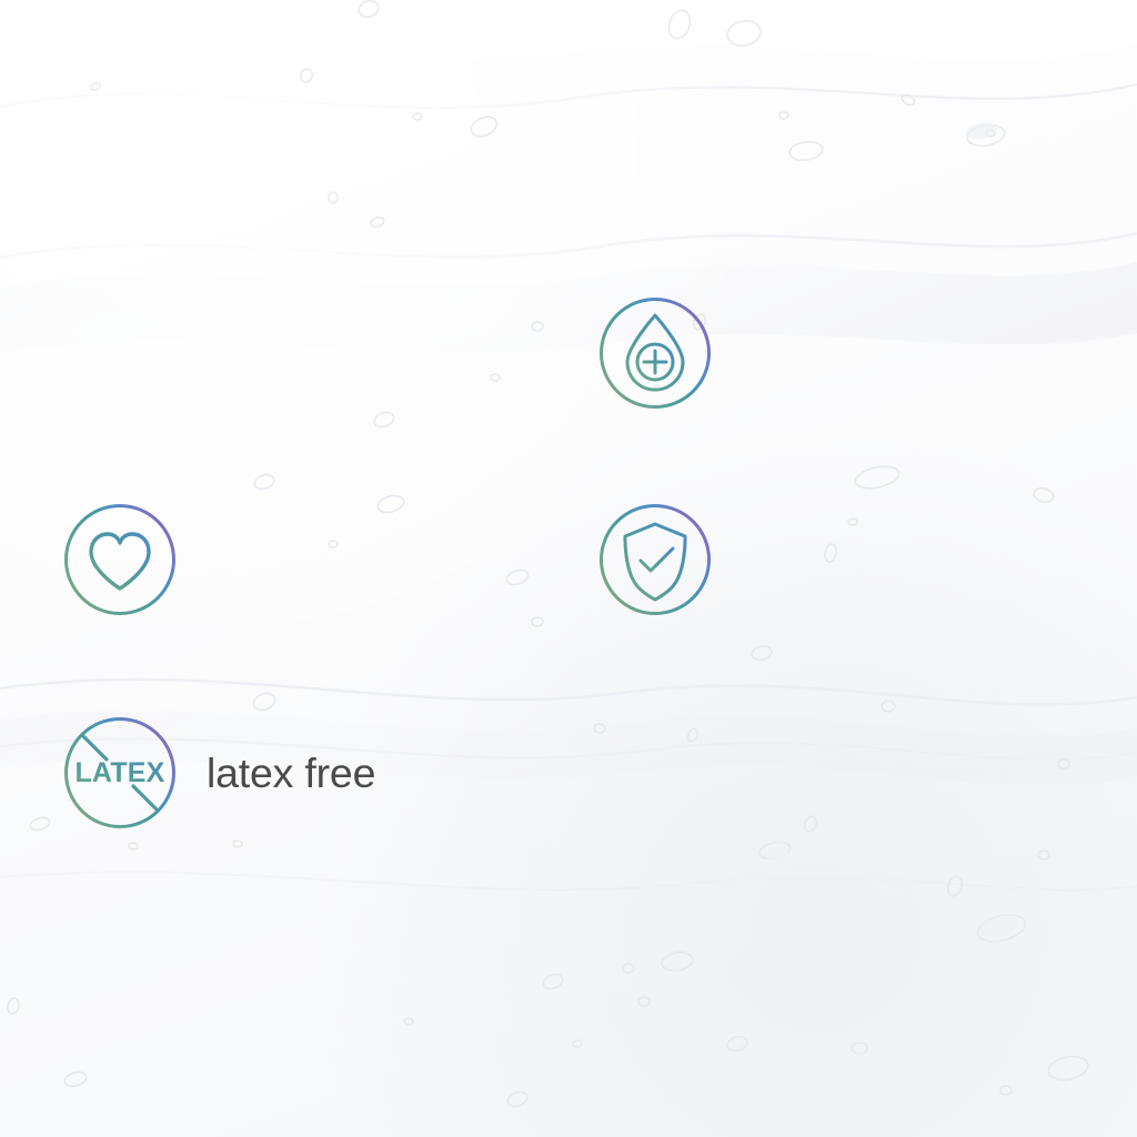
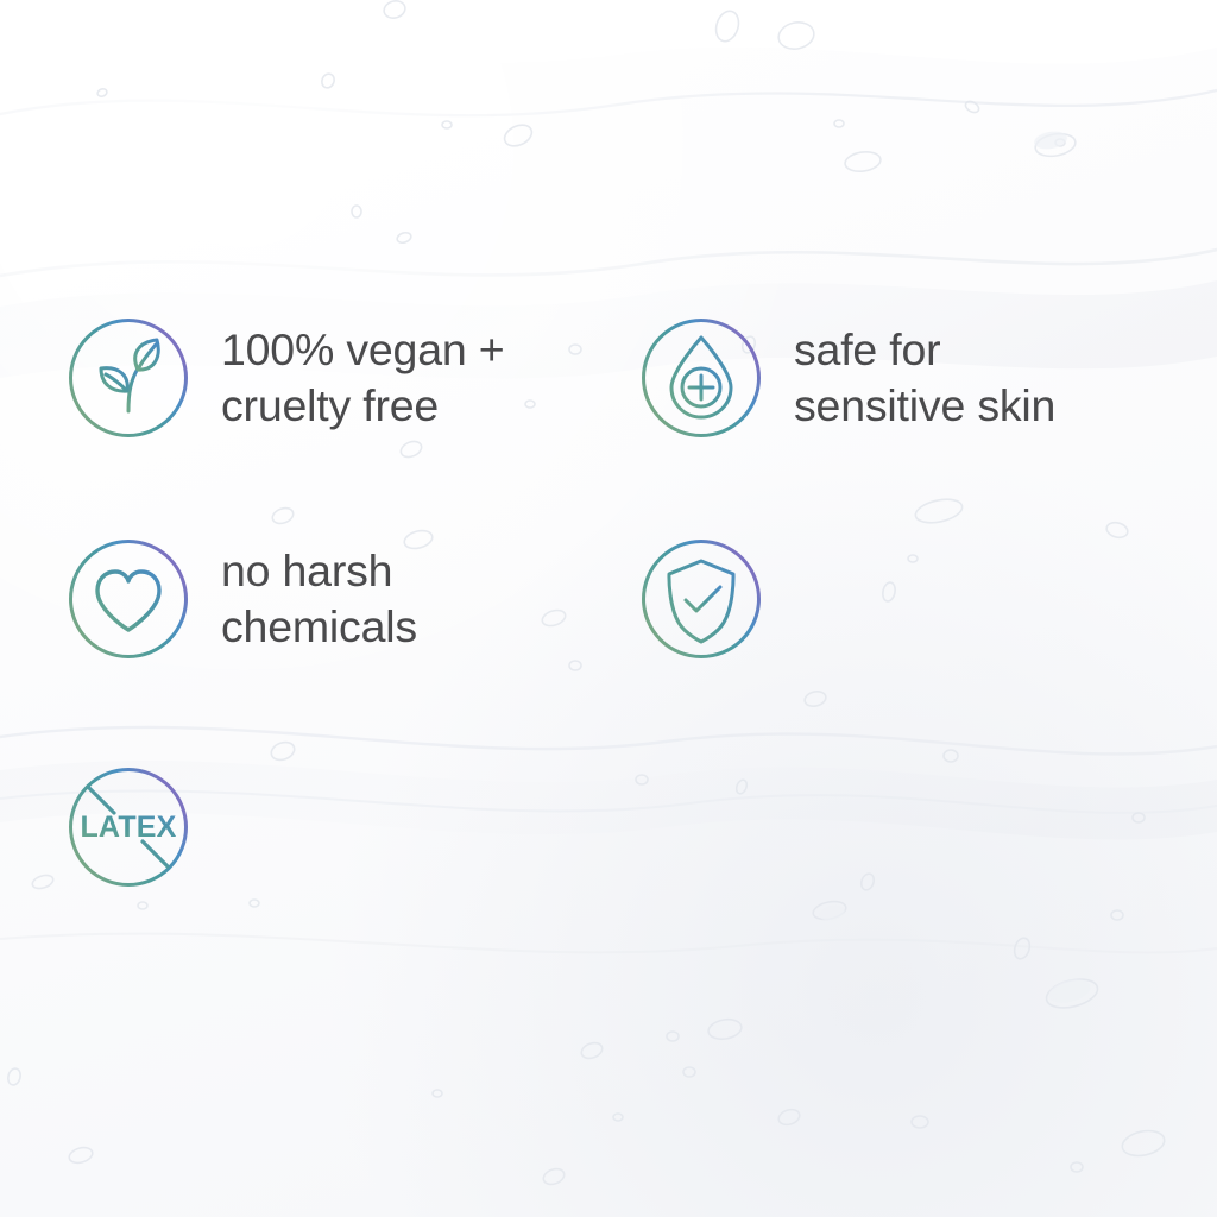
+ 100% vegan +
+ cruelty free
+ safe for
+ sensitive skin
+ no harsh
+ chemicals
  LATEX
- latex free
